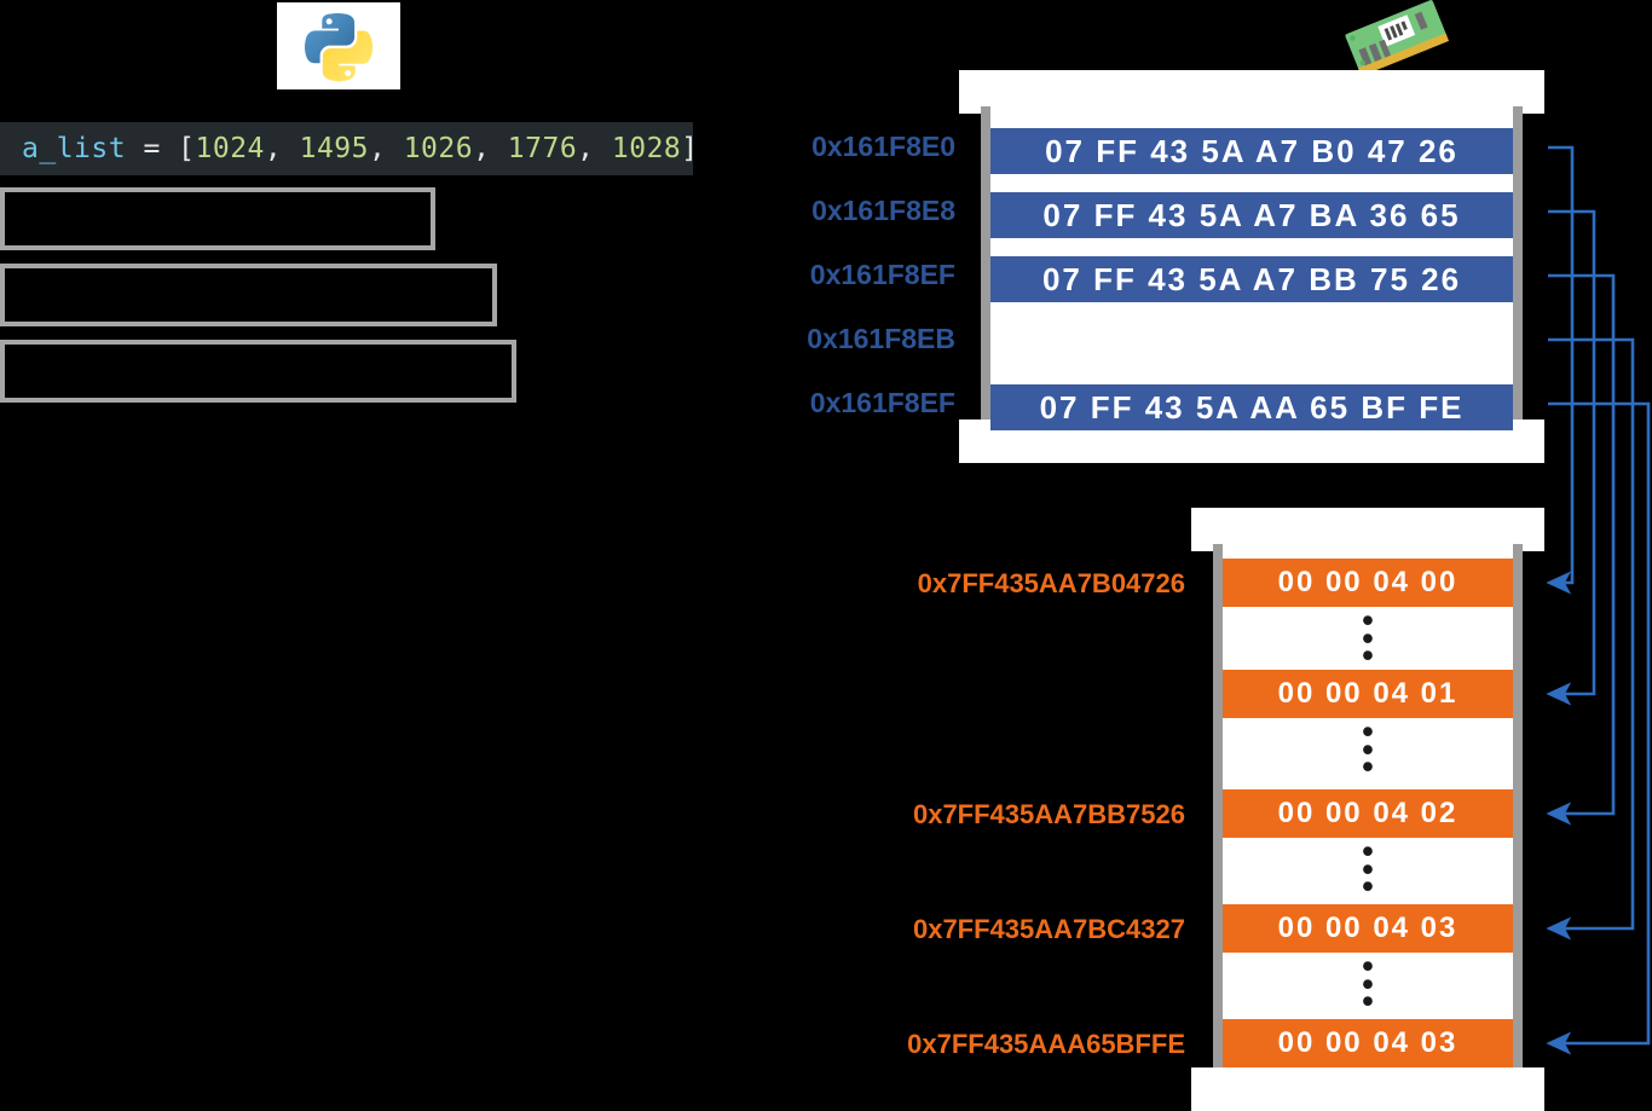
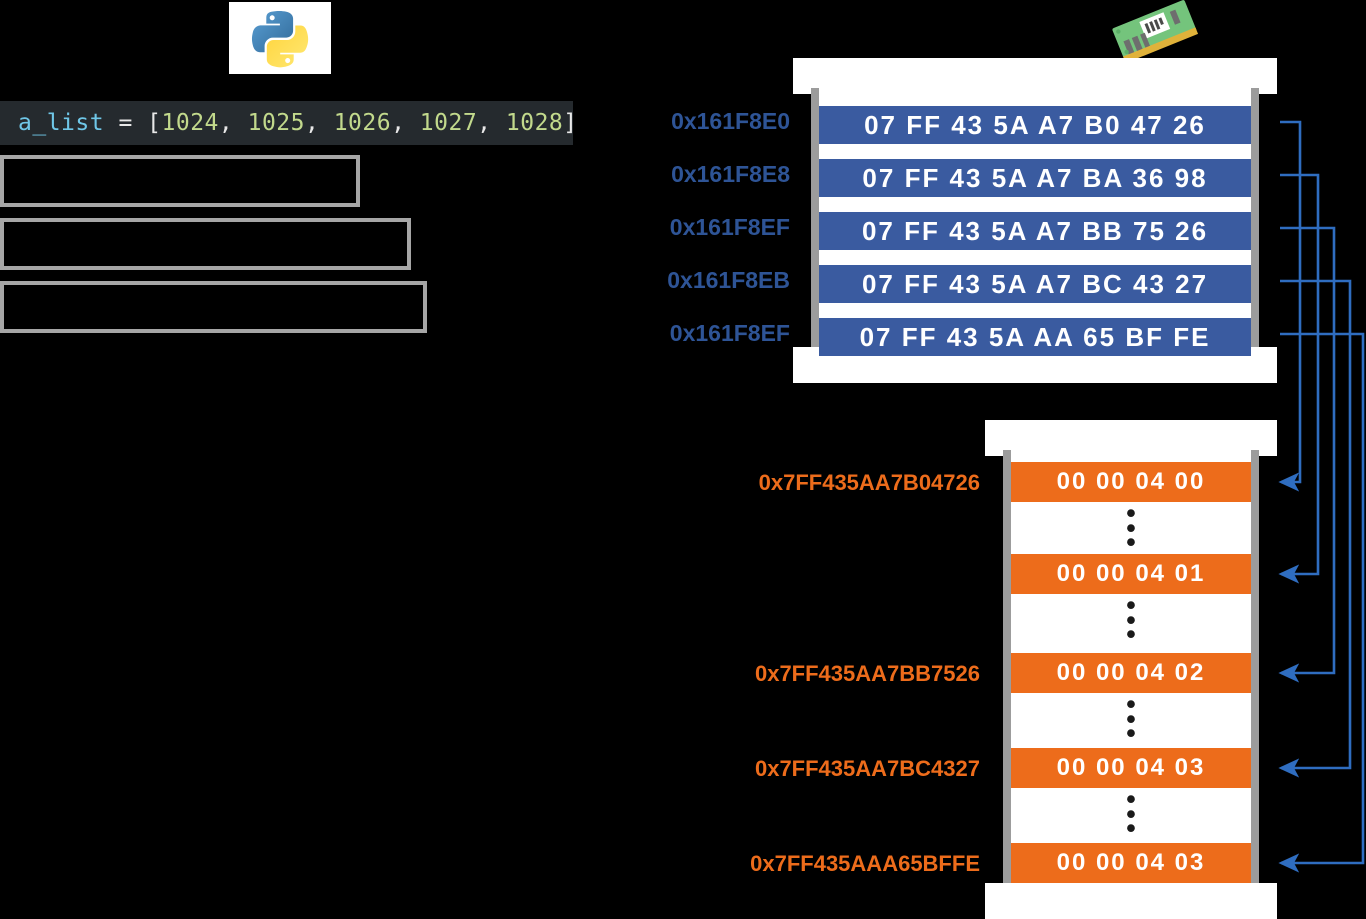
  a_list
  =
  [
  1024
  ,
- 1495
+ 1025
  ,
  1026
  ,
- 1776
+ 1027
  ,
  1028
  ]
  07 FF 43 5A A7 B0 47 26
- 07 FF 43 5A A7 BA 36 65
+ 07 FF 43 5A A7 BA 36 98
  07 FF 43 5A A7 BB 75 26
+ 07 FF 43 5A A7 BC 43 27
  07 FF 43 5A AA 65 BF FE
  0x161F8E0
  0x161F8E8
  0x161F8EF
  0x161F8EB
  0x161F8EF
  00 00 04 00
  •
  •
  •
  00 00 04 01
  •
  •
  •
  00 00 04 02
  •
  •
  •
  00 00 04 03
  •
  •
  •
  00 00 04 03
  0x7FF435AA7B04726
  0x7FF435AA7BB7526
  0x7FF435AA7BC4327
  0x7FF435AAA65BFFE
